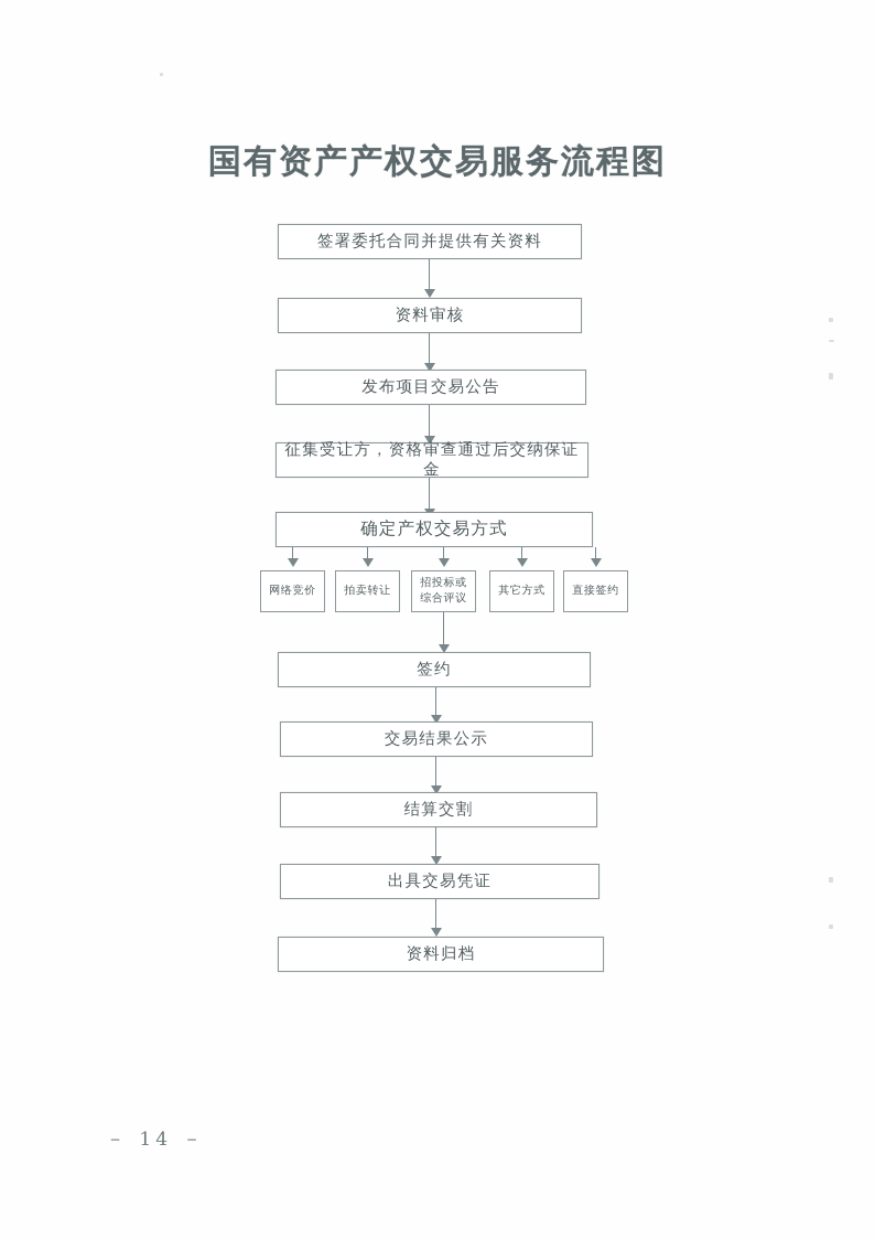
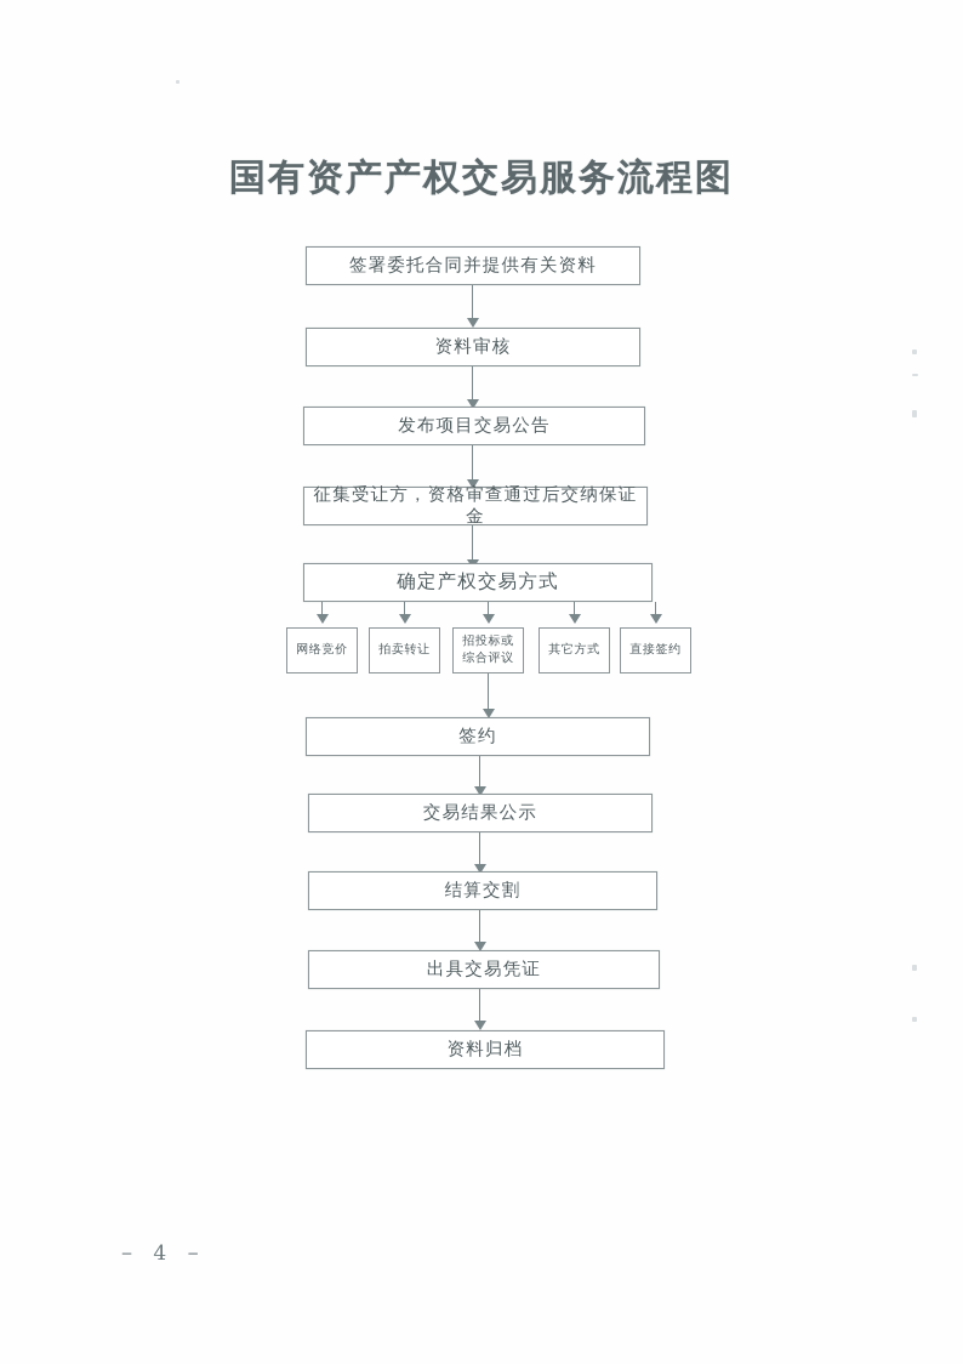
  国有资产产权交易服务流程图
  签署委托合同并提供有关资料
  资料审核
  发布项目交易公告
  征集受让方，资格审查通过后交纳保证金
  确定产权交易方式
  网络竞价
  拍卖转让
  招投标或
  综合评议
  其它方式
  直接签约
  签约
  交易结果公示
  结算交割
  出具交易凭证
  资料归档
- － 14 －
+ － 4 －
